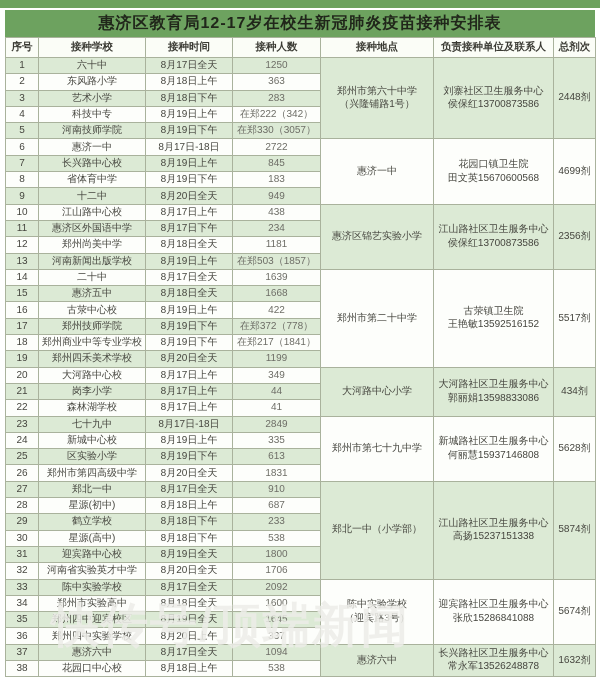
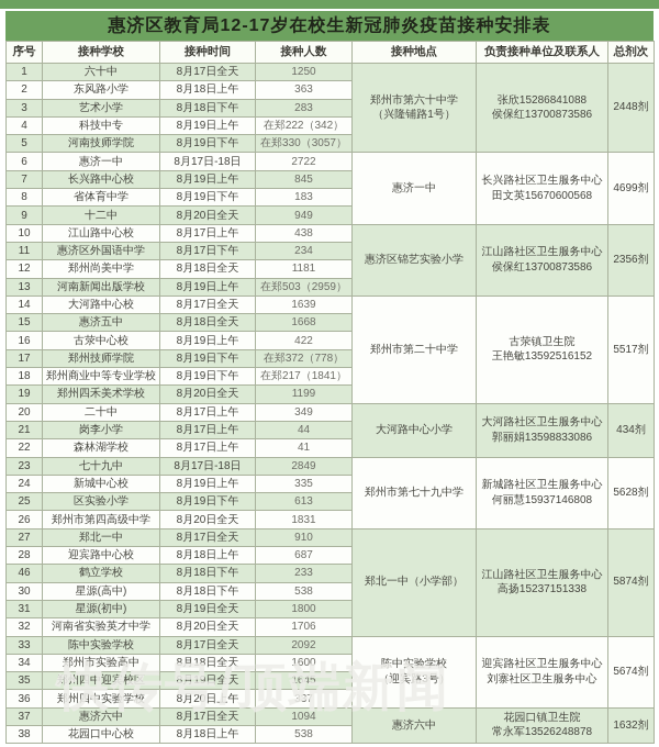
  惠济区教育局12-17岁在校生新冠肺炎疫苗接种安排表
  序号	接种学校	接种时间	接种人数	接种地点	负责接种单位及联系人	总剂次
- 1	六十中	8月17日全天	1250	郑州市第六十中学（兴隆铺路1号）	刘寨社区卫生服务中心侯保红13700873586	2448剂
+ 1	六十中	8月17日全天	1250	郑州市第六十中学（兴隆铺路1号）	张欣15286841088侯保红13700873586	2448剂
  2	东风路小学	8月18日上午	363
  3	艺术小学	8月18日下午	283
  4	科技中专	8月19日上午	在郑222（342）
  5	河南技师学院	8月19日下午	在郑330（3057）
- 6	惠济一中	8月17日-18日	2722	惠济一中	花园口镇卫生院田文英15670600568	4699剂
+ 6	惠济一中	8月17日-18日	2722	惠济一中	长兴路社区卫生服务中心田文英15670600568	4699剂
  7	长兴路中心校	8月19日上午	845
  8	省体育中学	8月19日下午	183
  9	十二中	8月20日全天	949
  10	江山路中心校	8月17日上午	438	惠济区锦艺实验小学	江山路社区卫生服务中心侯保红13700873586	2356剂
  11	惠济区外国语中学	8月17日下午	234
  12	郑州尚美中学	8月18日全天	1181
- 13	河南新闻出版学校	8月19日上午	在郑503（1857）
+ 13	河南新闻出版学校	8月19日上午	在郑503（2959）
- 14	二十中	8月17日全天	1639	郑州市第二十中学	古荥镇卫生院王艳敏13592516152	5517剂
+ 14	大河路中心校	8月17日全天	1639	郑州市第二十中学	古荥镇卫生院王艳敏13592516152	5517剂
  15	惠济五中	8月18日全天	1668
  16	古荥中心校	8月19日上午	422
  17	郑州技师学院	8月19日下午	在郑372（778）
  18	郑州商业中等专业学校	8月19日下午	在郑217（1841）
  19	郑州四禾美术学校	8月20日全天	1199
- 20	大河路中心校	8月17日上午	349	大河路中心小学	大河路社区卫生服务中心郭丽娟13598833086	434剂
+ 20	二十中	8月17日上午	349	大河路中心小学	大河路社区卫生服务中心郭丽娟13598833086	434剂
  21	岗李小学	8月17日上午	44
  22	森林湖学校	8月17日上午	41
  23	七十九中	8月17日-18日	2849	郑州市第七十九中学	新城路社区卫生服务中心何丽慧15937146808	5628剂
  24	新城中心校	8月19日上午	335
  25	区实验小学	8月19日下午	613
  26	郑州市第四高级中学	8月20日全天	1831
  27	郑北一中	8月17日全天	910	郑北一中（小学部）	江山路社区卫生服务中心高扬15237151338	5874剂
- 28	星源(初中)	8月18日上午	687
+ 28	迎宾路中心校	8月18日上午	687
- 29	鹤立学校	8月18日下午	233
+ 46	鹤立学校	8月18日下午	233
  30	星源(高中)	8月18日下午	538
- 31	迎宾路中心校	8月19日全天	1800
+ 31	星源(初中)	8月19日全天	1800
  32	河南省实验英才中学	8月20日全天	1706
- 33	陈中实验学校	8月17日全天	2092	陈中实验学校（迎宾路3号）	迎宾路社区卫生服务中心张欣15286841088	5674剂
+ 33	陈中实验学校	8月17日全天	2092	陈中实验学校（迎宾路3号）	迎宾路社区卫生服务中心刘寨社区卫生服务中心	5674剂
  34	郑州市实验高中	8月18日全天	1600
  35	郑州四中迎宾校区	8月19日全天	1645
  36	郑州四中实验学校	8月20日上午	337
- 37	惠济六中	8月17日全天	1094	惠济六中	长兴路社区卫生服务中心常永军13526248878	1632剂
+ 37	惠济六中	8月17日全天	1094	惠济六中	花园口镇卫生院常永军13526248878	1632剂
  38	花园口中心校	8月18日上午	538
  快传号/顶端新闻
